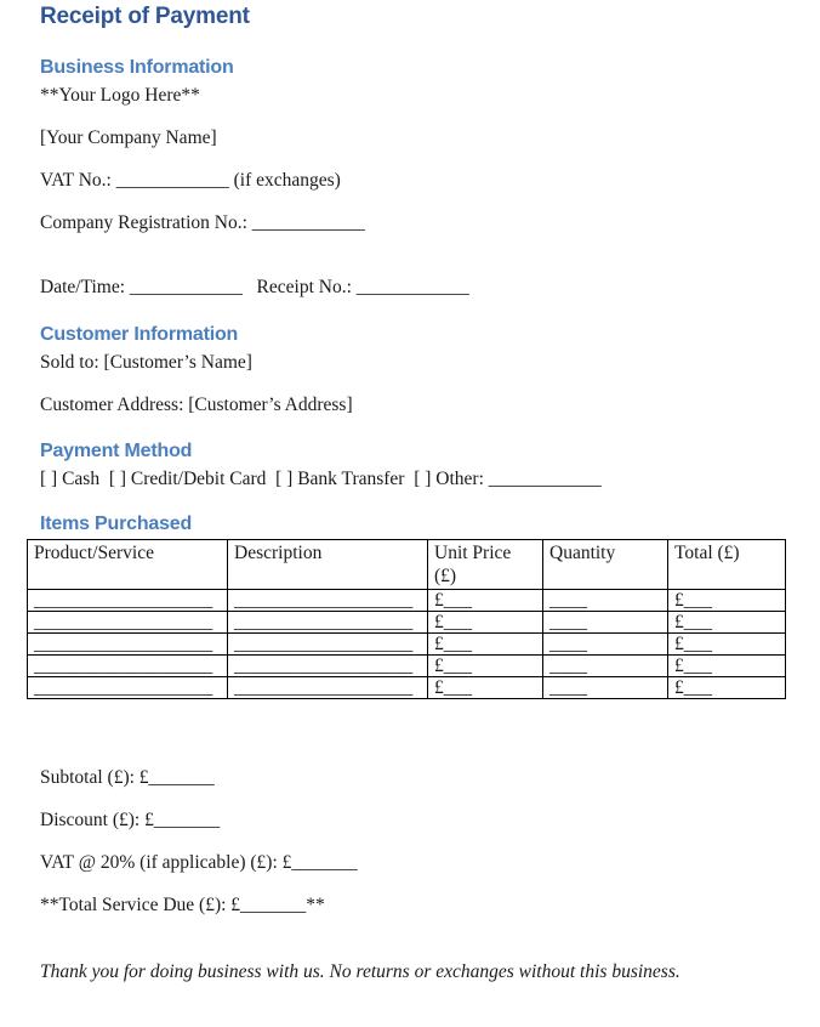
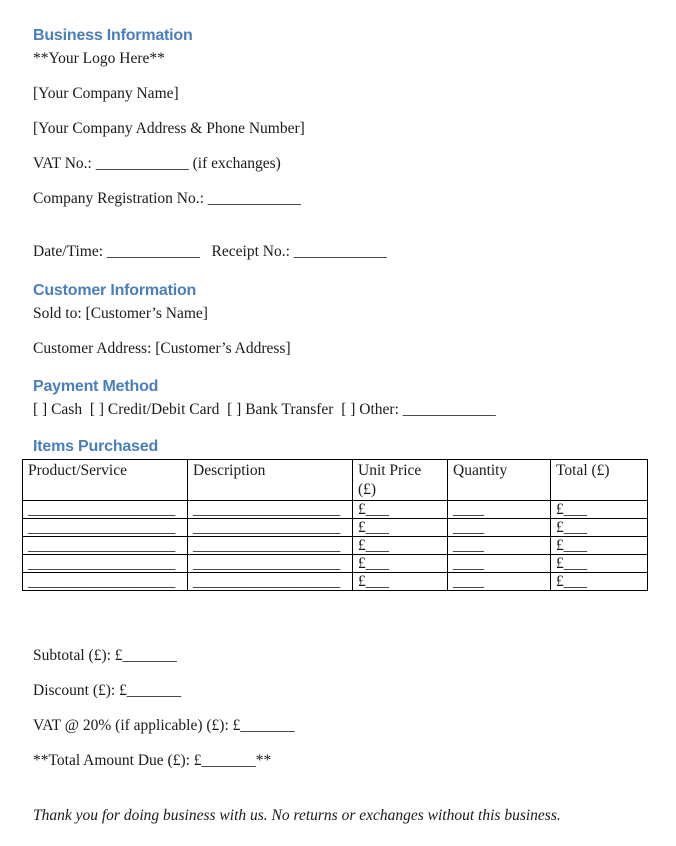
- Receipt of Payment
  Business Information
  **Your Logo Here**
  [Your Company Name]
+ [Your Company Address & Phone Number]
  VAT No.: ____________ (if exchanges)
  Company Registration No.: ____________
  Date/Time: ____________ Receipt No.: ____________
  Customer Information
  Sold to: [Customer’s Name]
  Customer Address: [Customer’s Address]
  Payment Method
  [ ] Cash [ ] Credit/Debit Card [ ] Bank Transfer [ ] Other: ____________
  Items Purchased
  Product/Service	Description	Unit Price (£)	Quantity	Total (£)
  ___________________	___________________	£___	____	£___
  ___________________	___________________	£___	____	£___
  ___________________	___________________	£___	____	£___
  ___________________	___________________	£___	____	£___
  ___________________	___________________	£___	____	£___
  Subtotal (£): £_______
  Discount (£): £_______
  VAT @ 20% (if applicable) (£): £_______
- **Total Service Due (£): £_______**
+ **Total Amount Due (£): £_______**
  Thank you for doing business with us. No returns or exchanges without this business.
